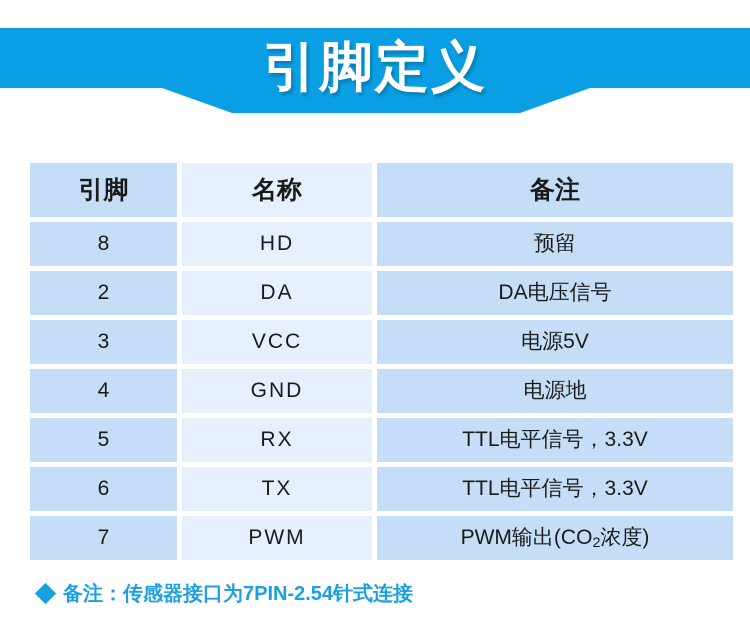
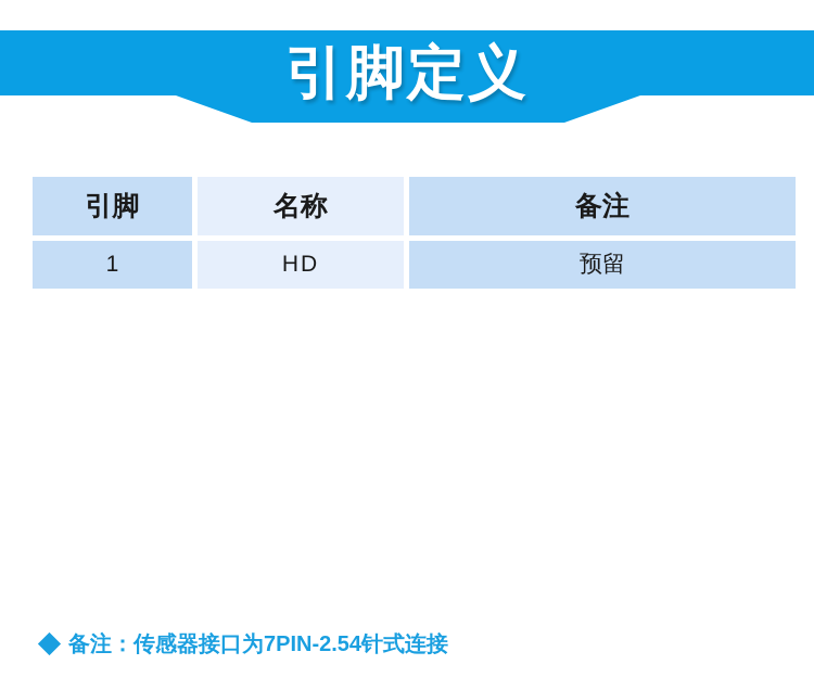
  引脚定义
  引脚	名称	备注
- 8	HD	预留
+ 1	HD	预留
- 2	DA	DA电压信号
- 3	VCC	电源5V
- 4	GND	电源地
- 5	RX	TTL电平信号，3.3V
- 6	TX	TTL电平信号，3.3V
- 7	PWM	PWM输出(CO2浓度)
  备注：传感器接口为7PIN-2.54针式连接
